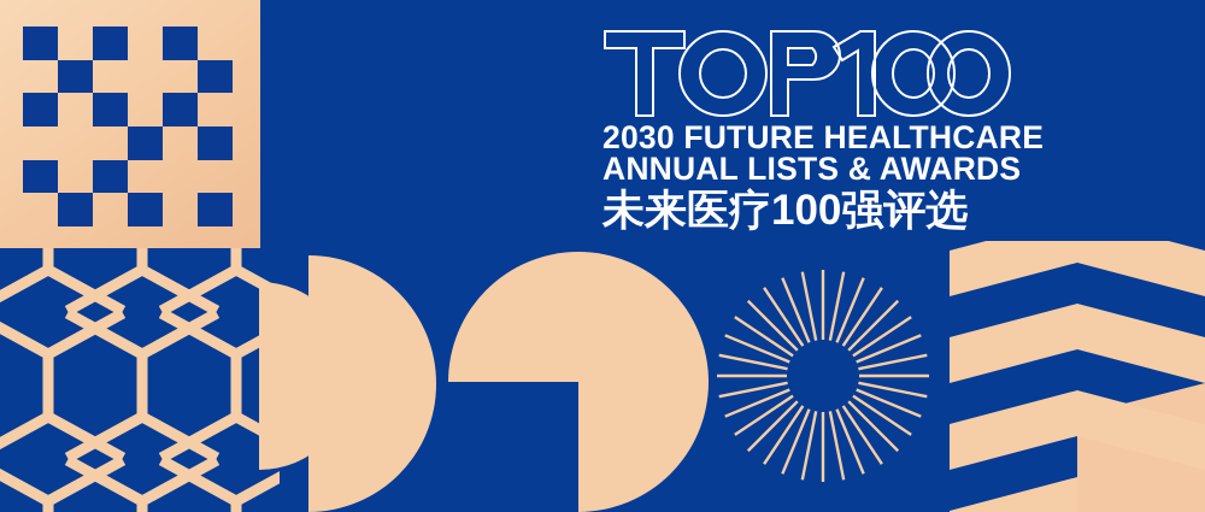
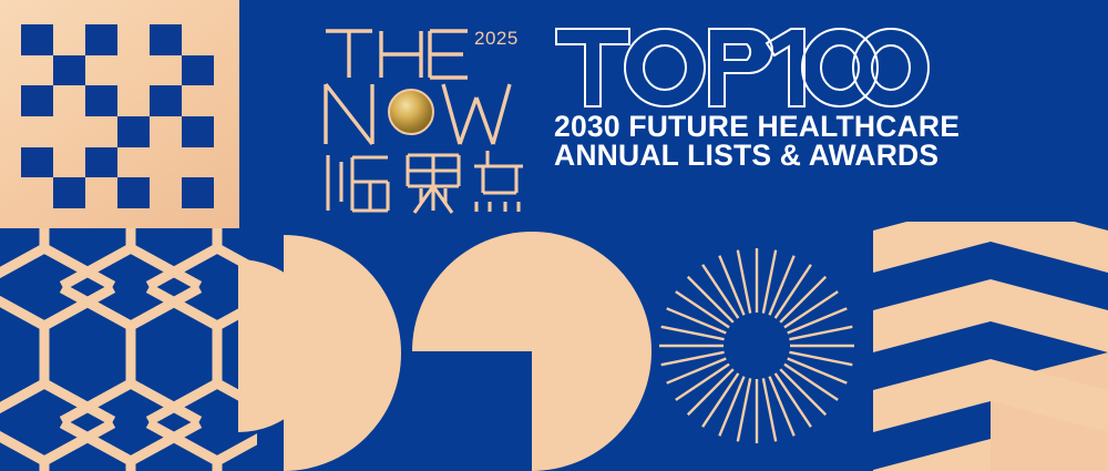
+ 2025
  2030 FUTURE HEALTHCARE
  ANNUAL LISTS & AWARDS
- 未来医疗100强评选
